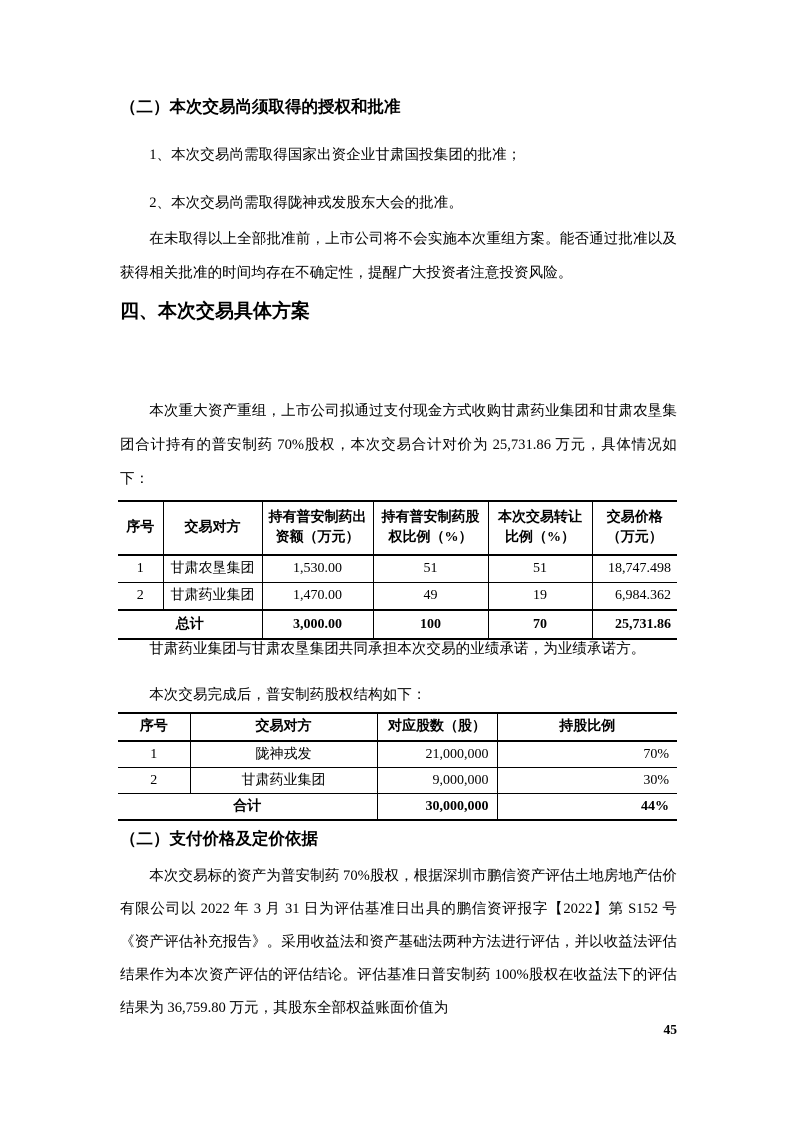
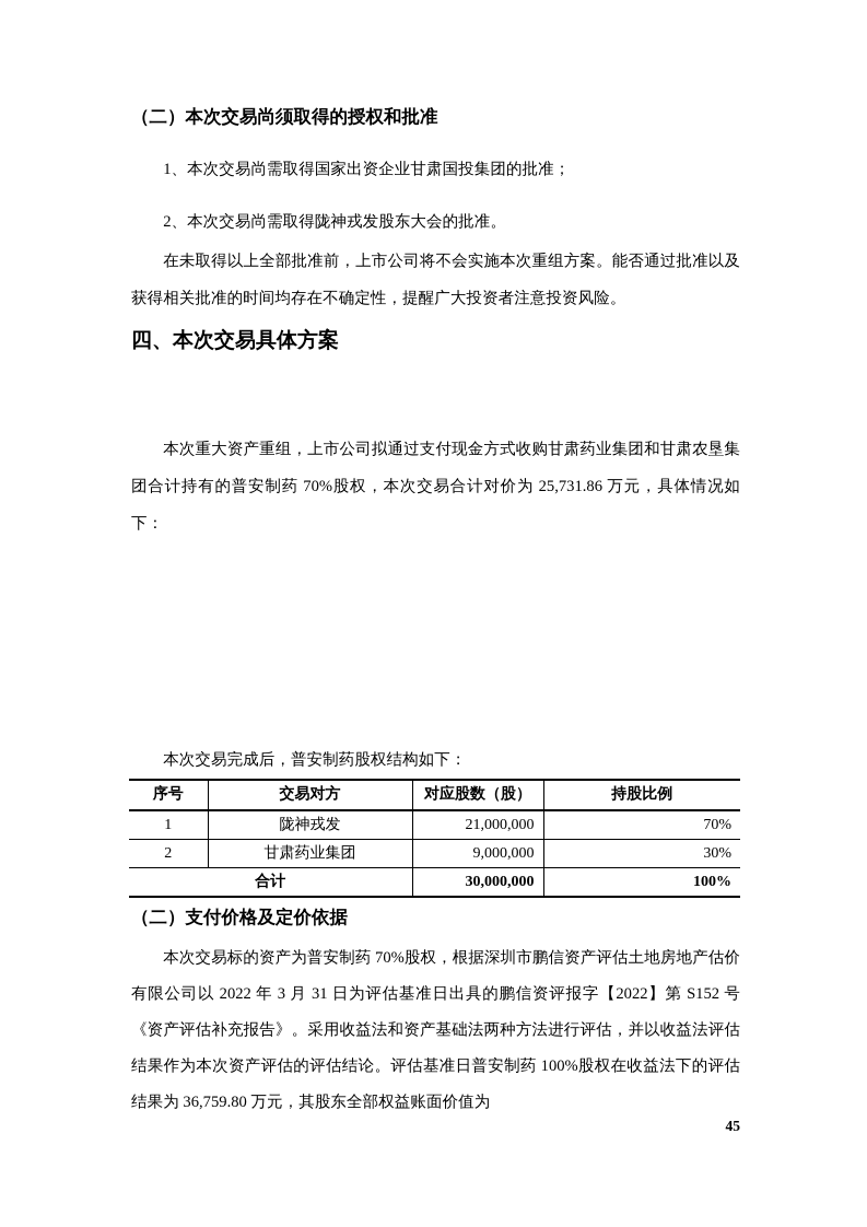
  （二）本次交易尚须取得的授权和批准
  1、本次交易尚需取得国家出资企业甘肃国投集团的批准；
  2、本次交易尚需取得陇神戎发股东大会的批准。
  在未取得以上全部批准前，上市公司将不会实施本次重组方案。能否通过批准以及获得相关批准的时间均存在不确定性，提醒广大投资者注意投资风险。
  四、本次交易具体方案
  本次重大资产重组，上市公司拟通过支付现金方式收购甘肃药业集团和甘肃农垦集团合计持有的普安制药 70%股权，本次交易合计对价为 25,731.86 万元，具体情况如下：
- 序号	交易对方	持有普安制药出 资额（万元）	持有普安制药股 权比例（%）	本次交易转让 比例（%）	交易价格 （万元）
- 1	甘肃农垦集团	1,530.00	51	51	18,747.498
- 2	甘肃药业集团	1,470.00	49	19	6,984.362
- 总计	3,000.00	100	70	25,731.86
- 甘肃药业集团与甘肃农垦集团共同承担本次交易的业绩承诺，为业绩承诺方。
  本次交易完成后，普安制药股权结构如下：
  序号	交易对方	对应股数（股）	持股比例
  1	陇神戎发	21,000,000	70%
  2	甘肃药业集团	9,000,000	30%
- 合计	30,000,000	44%
+ 合计	30,000,000	100%
  （二）支付价格及定价依据
  本次交易标的资产为普安制药 70%股权，根据深圳市鹏信资产评估土地房地产估价有限公司以 2022 年 3 月 31 日为评估基准日出具的鹏信资评报字【2022】第 S152 号《资产评估补充报告》。采用收益法和资产基础法两种方法进行评估，并以收益法评估结果作为本次资产评估的评估结论。评估基准日普安制药 100%股权在收益法下的评估结果为 36,759.80 万元，其股东全部权益账面价值为
  45
